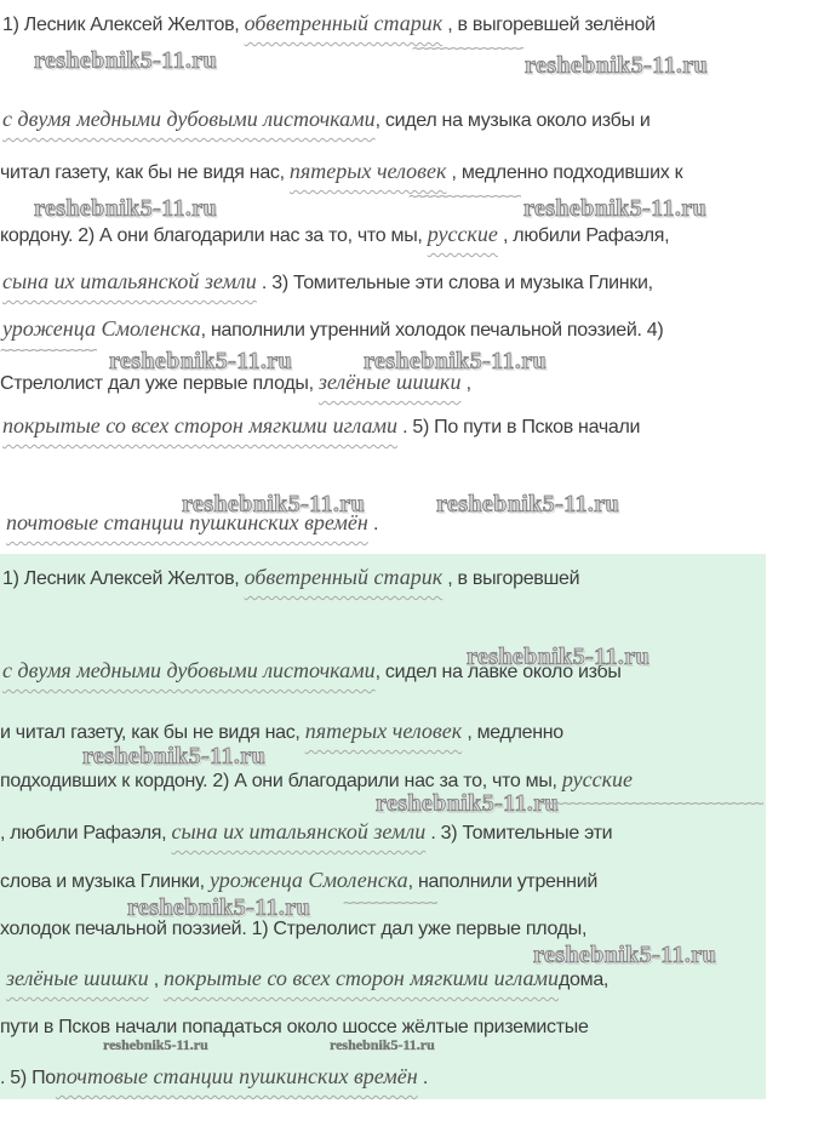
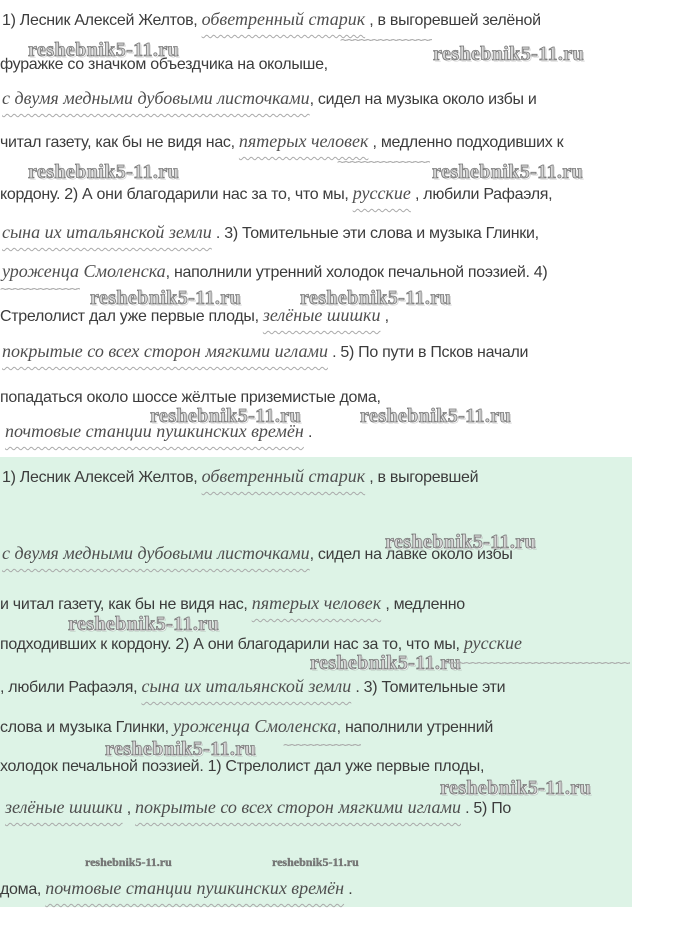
  1) Лесник Алексей Желтов, обветренный старик , в выгоревшей зелёной
+ фуражке со значком объездчика на околыше,
  с двумя медными дубовыми листочками, сидел на музыка около избы и
  читал газету, как бы не видя нас, пятерых человек , медленно подходивших к
  кордону. 2) А они благодарили нас за то, что мы, русские , любили Рафаэля,
  сына их итальянской земли . 3) Томительные эти слова и музыка Глинки,
  уроженца Смоленска, наполнили утренний холодок печальной поэзией. 4)
  Стрелолист дал уже первые плоды, зелёные шишки ,
  покрытые со всех сторон мягкими иглами . 5) По пути в Псков начали
+ попадаться около шоссе жёлтые приземистые дома,
  почтовые станции пушкинских времён .
  reshebnik5-11.ru
  reshebnik5-11.ru
  reshebnik5-11.ru
  reshebnik5-11.ru
  reshebnik5-11.ru
  reshebnik5-11.ru
  reshebnik5-11.ru
  reshebnik5-11.ru
  ~~~~~~~~~~~~~
  ~~~~~~~~~~~~~~~
  ~~~~~~~~~~~~~~~
  1) Лесник Алексей Желтов, обветренный старик , в выгоревшей
  с двумя медными дубовыми листочками, сидел на лавке около избы
  и читал газету, как бы не видя нас, пятерых человек , медленно
  подходивших к кордону. 2) А они благодарили нас за то, что мы, русские
  , любили Рафаэля, сына их итальянской земли . 3) Томительные эти
  слова и музыка Глинки, уроженца Смоленска, наполнили утренний
  холодок печальной поэзией. 1) Стрелолист дал уже первые плоды,
- зелёные шишки , покрытые со всех сторон мягкими игламидома,
+ зелёные шишки , покрытые со всех сторон мягкими иглами . 5) По
- пути в Псков начали попадаться около шоссе жёлтые приземистые
- . 5) Попочтовые станции пушкинских времён .
+ дома, почтовые станции пушкинских времён .
  reshebnik5-11.ru
  reshebnik5-11.ru
  reshebnik5-11.ru
  reshebnik5-11.ru
  reshebnik5-11.ru
  reshebnik5-11.ru
  reshebnik5-11.ru
  ~~~~~~~~~~~~~~~~~~~~~~~~~~~~~
  ~~~~~~~~~~~~
